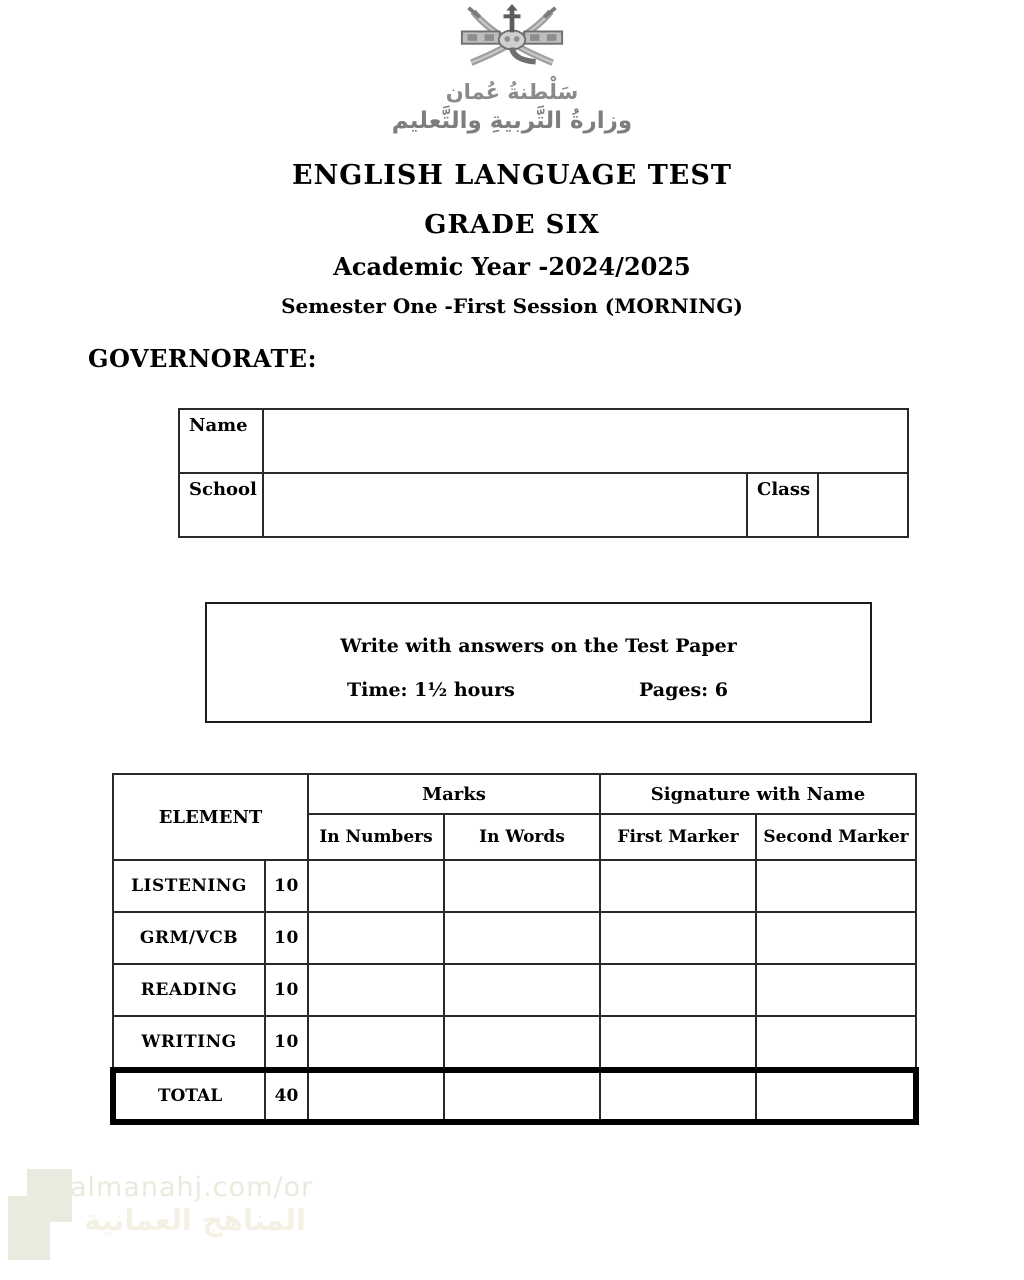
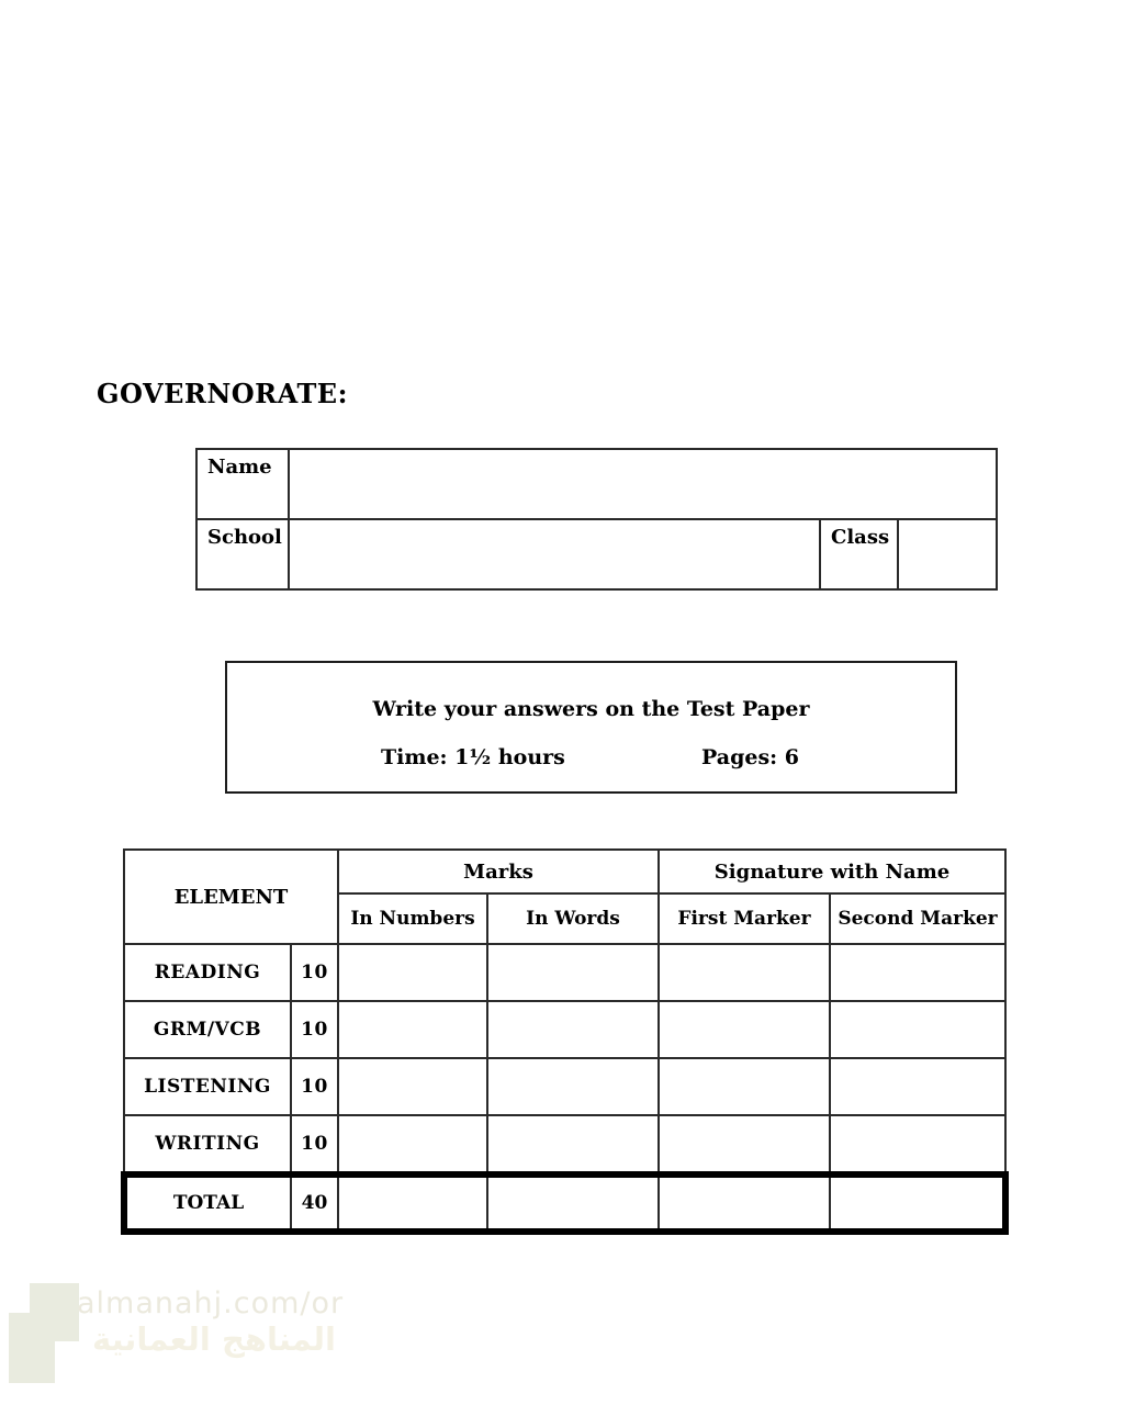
- سَلْطنةُ عُمان
- وزارةُ التَّربيةِ والتَّعليم
- ENGLISH LANGUAGE TEST
- GRADE SIX
- Academic Year -2024/2025
- Semester One -First Session (MORNING)
  GOVERNORATE:
  Name
  School		Class
- Write with answers on the Test Paper
+ Write your answers on the Test Paper
  Time: 1½ hours
  Pages: 6
  ELEMENT	Marks	Signature with Name
  In Numbers	In Words	First Marker	Second Marker
- LISTENING	10
+ READING	10
  GRM/VCB	10
- READING	10
+ LISTENING	10
  WRITING	10
  TOTAL	40
  almanahj.com/or
  المناهج العمانية
